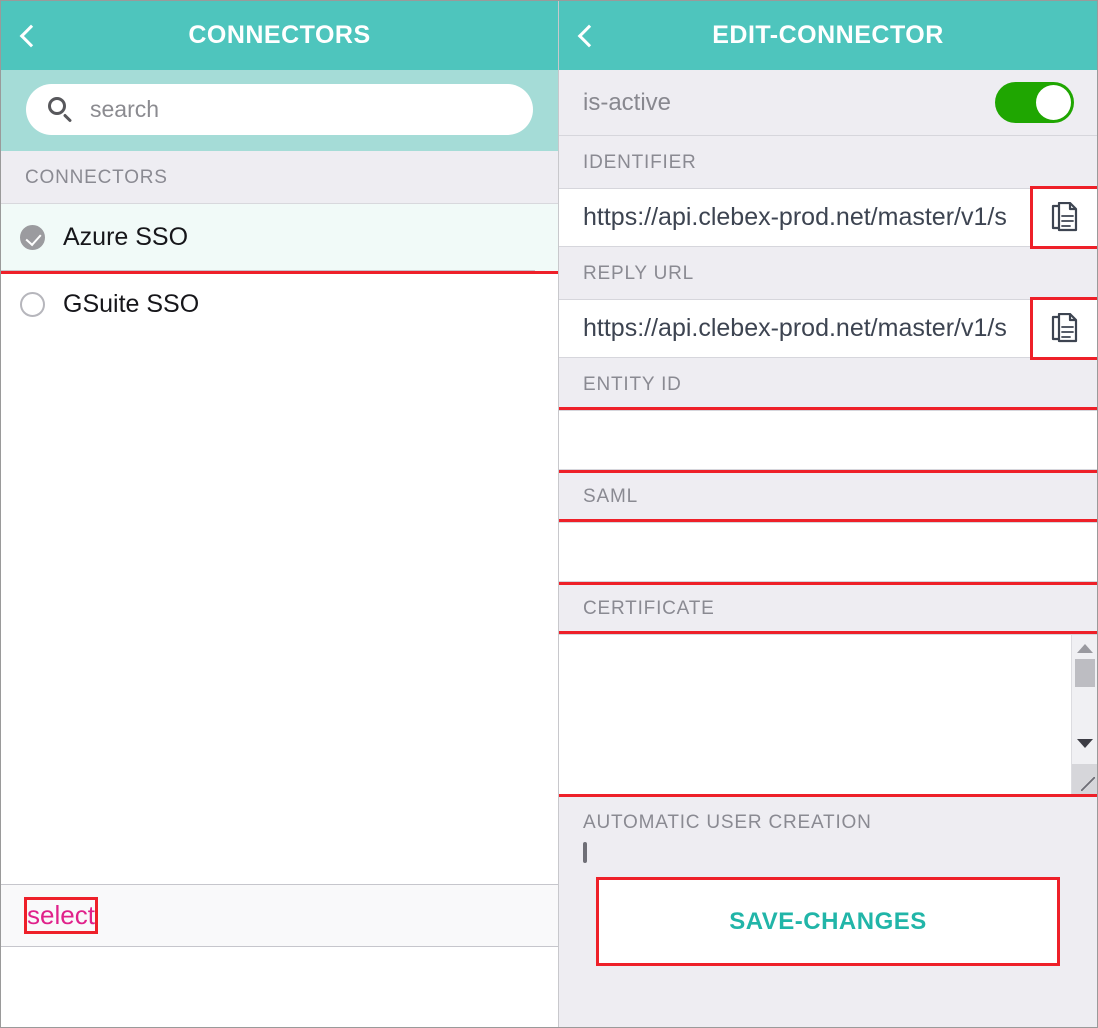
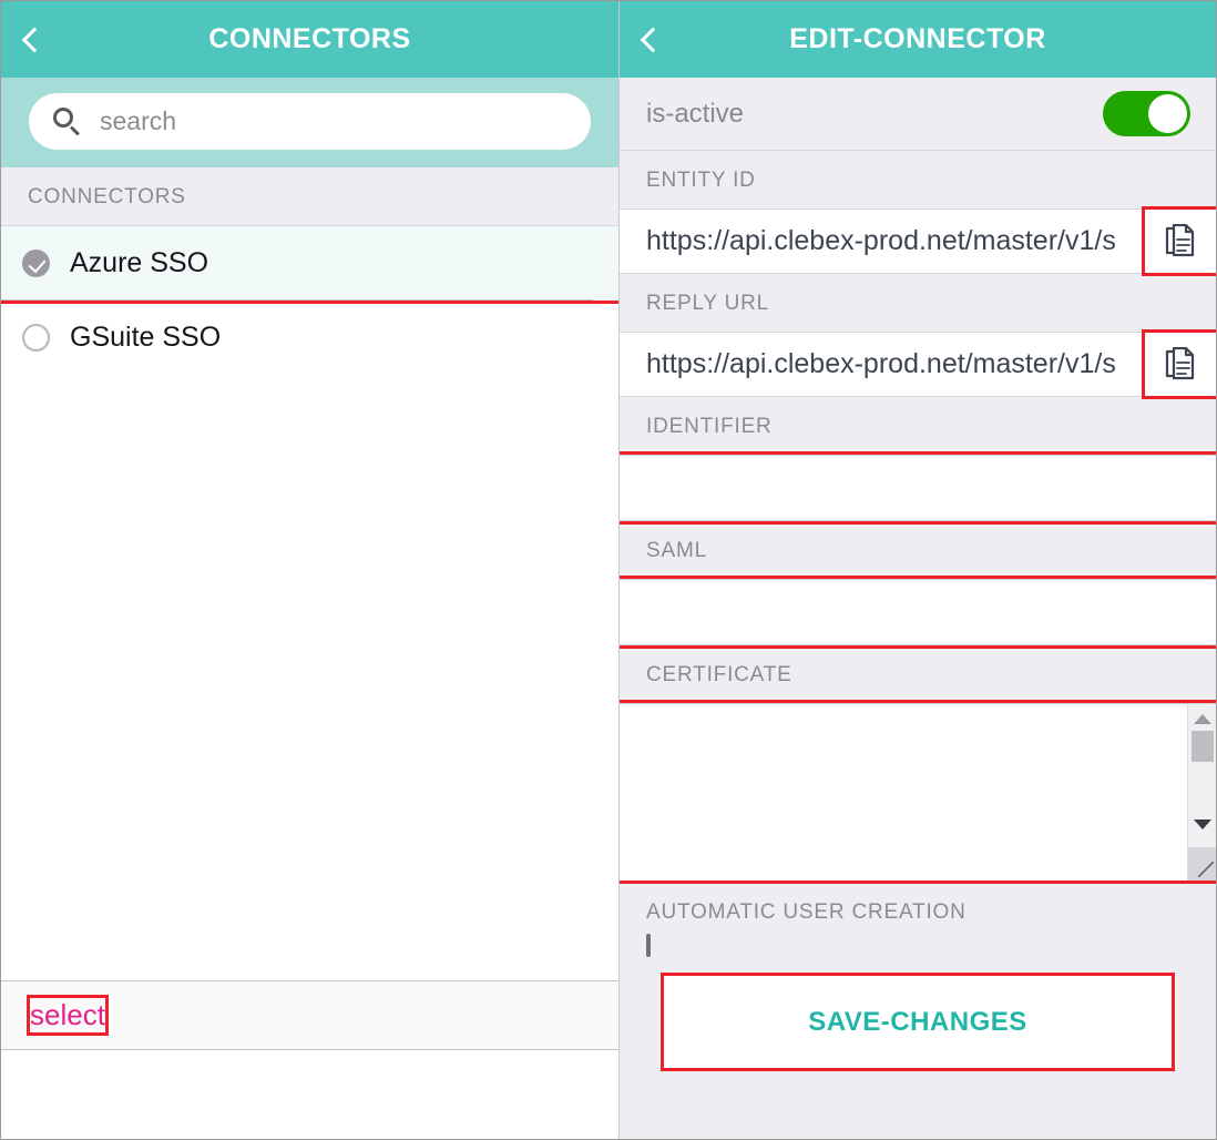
  CONNECTORS
  search
  CONNECTORS
  Azure SSO
  GSuite SSO
  select
  EDIT-CONNECTOR
  is-active
- IDENTIFIER
+ ENTITY ID
  https://api.clebex-prod.net/master/v1/s
  REPLY URL
  https://api.clebex-prod.net/master/v1/s
- ENTITY ID
+ IDENTIFIER
  SAML
  CERTIFICATE
  AUTOMATIC USER CREATION
  SAVE-CHANGES
